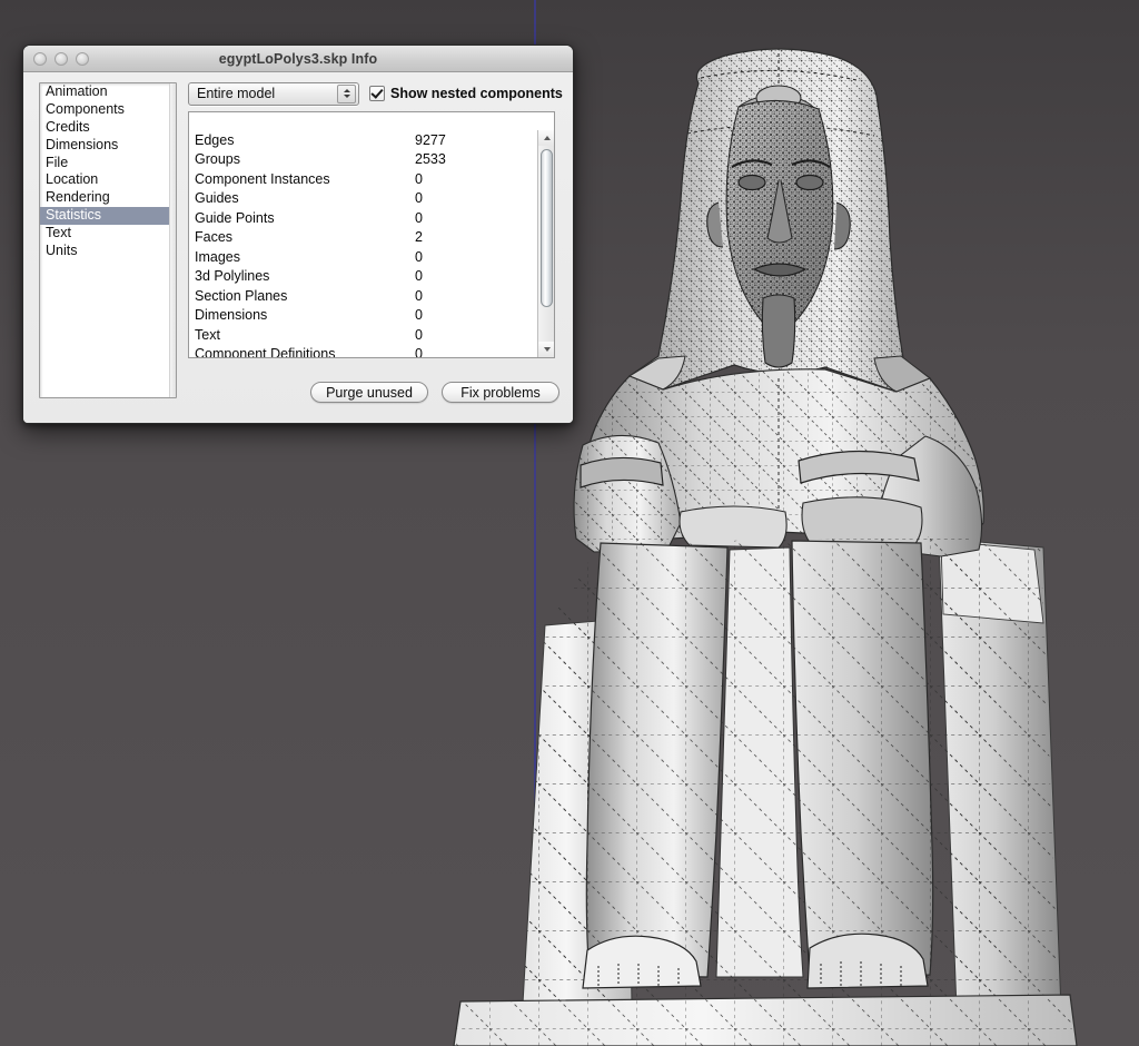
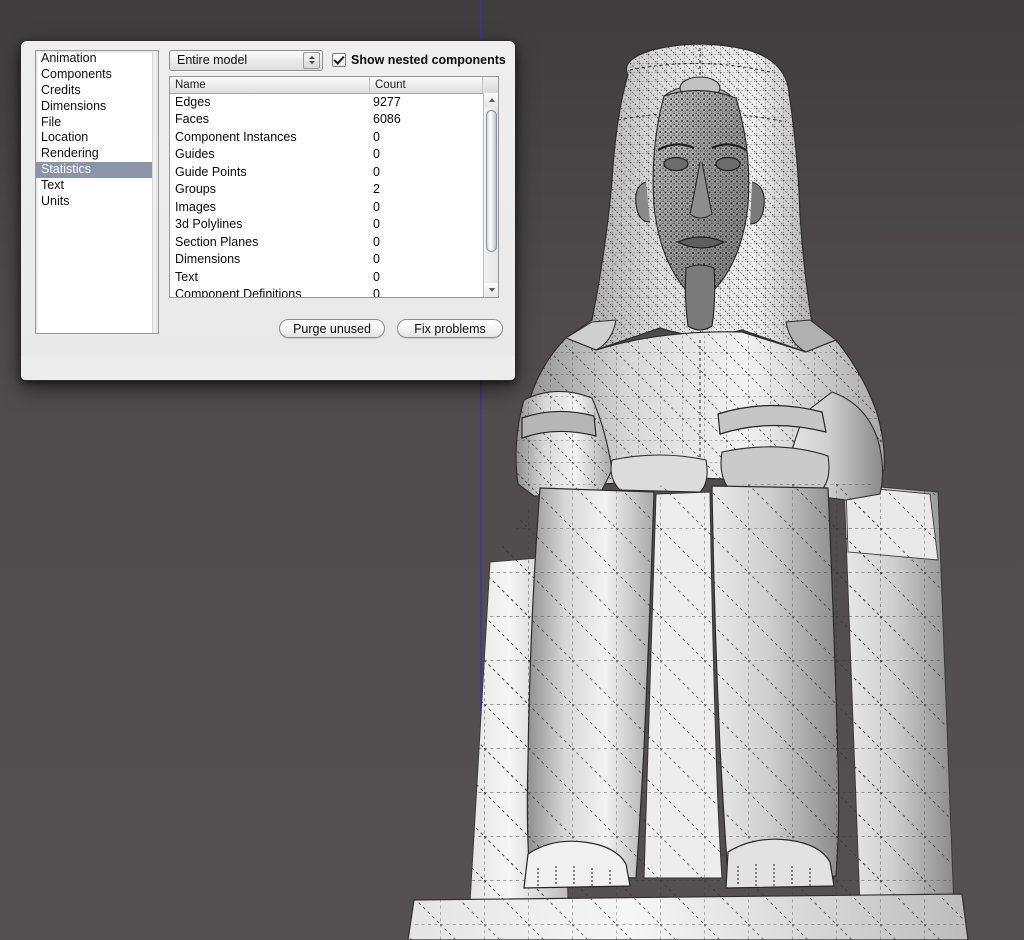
- egyptLoPolys3.skp Info
  Animation
  Components
  Credits
  Dimensions
  File
  Location
  Rendering
  Statistics
  Text
  Units
  Entire model
  Show nested components
+ Name
+ Count
  Edges
  9277
- Groups
+ Faces
- 2533
+ 6086
  Component Instances
  0
  Guides
  0
  Guide Points
  0
- Faces
+ Groups
  2
  Images
  0
  3d Polylines
  0
  Section Planes
  0
  Dimensions
  0
  Text
  0
  Component Definitions
  0
  Purge unused
  Fix problems
